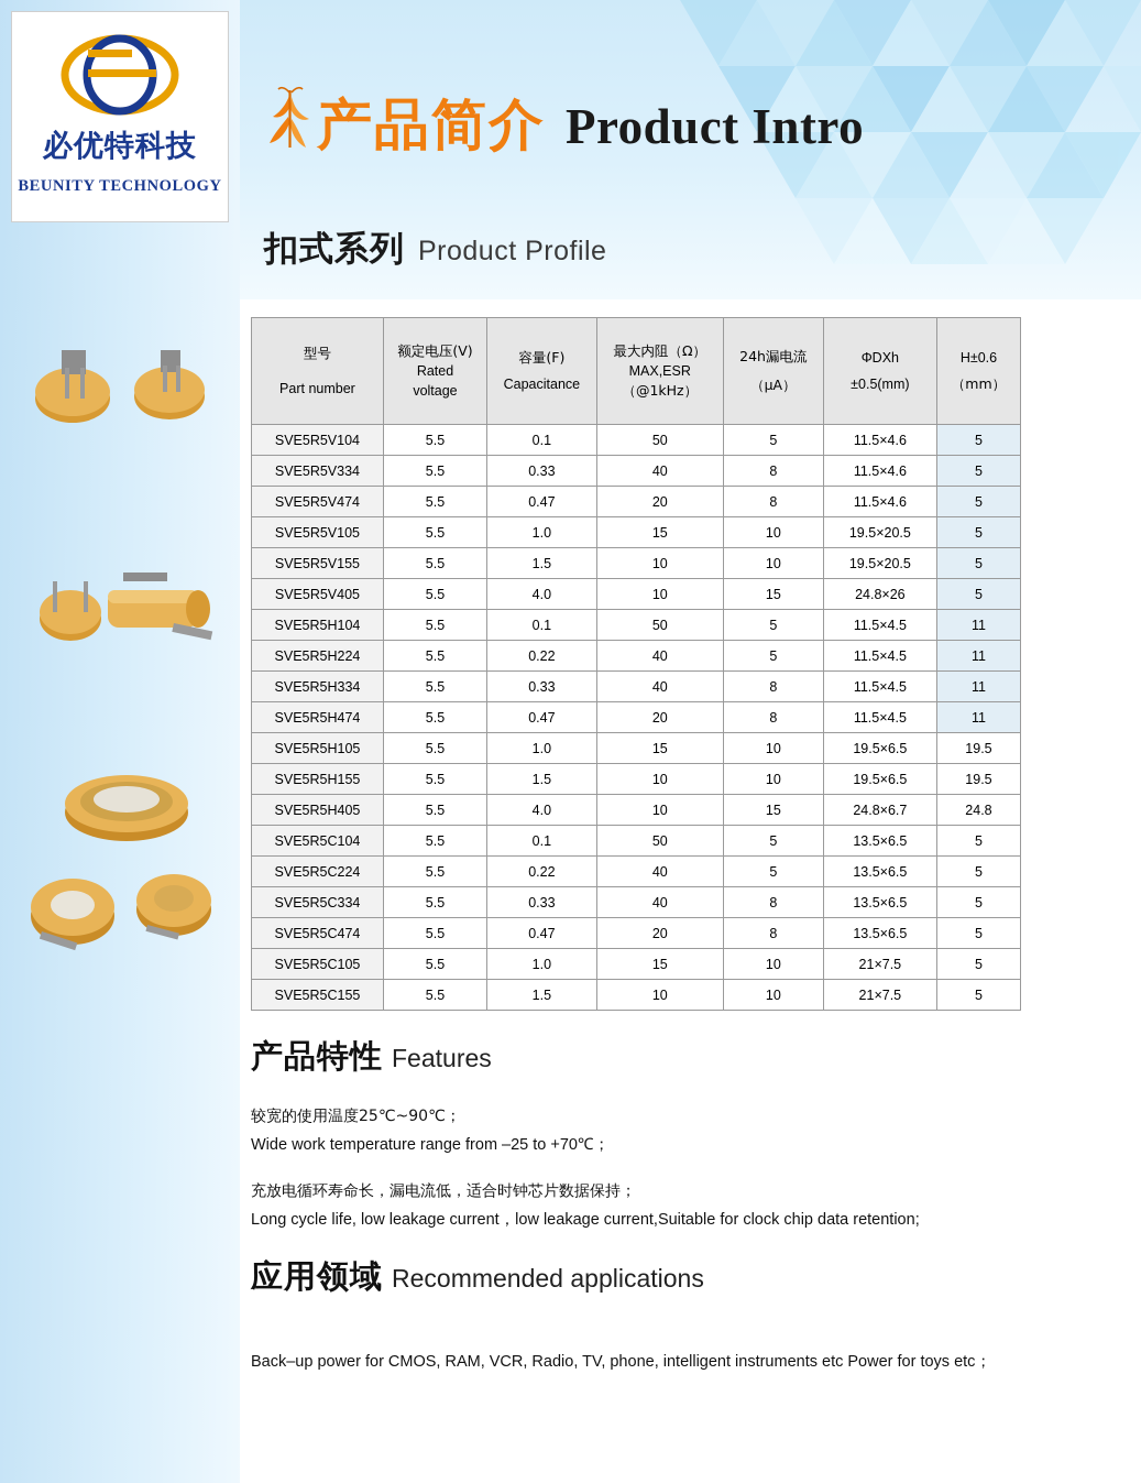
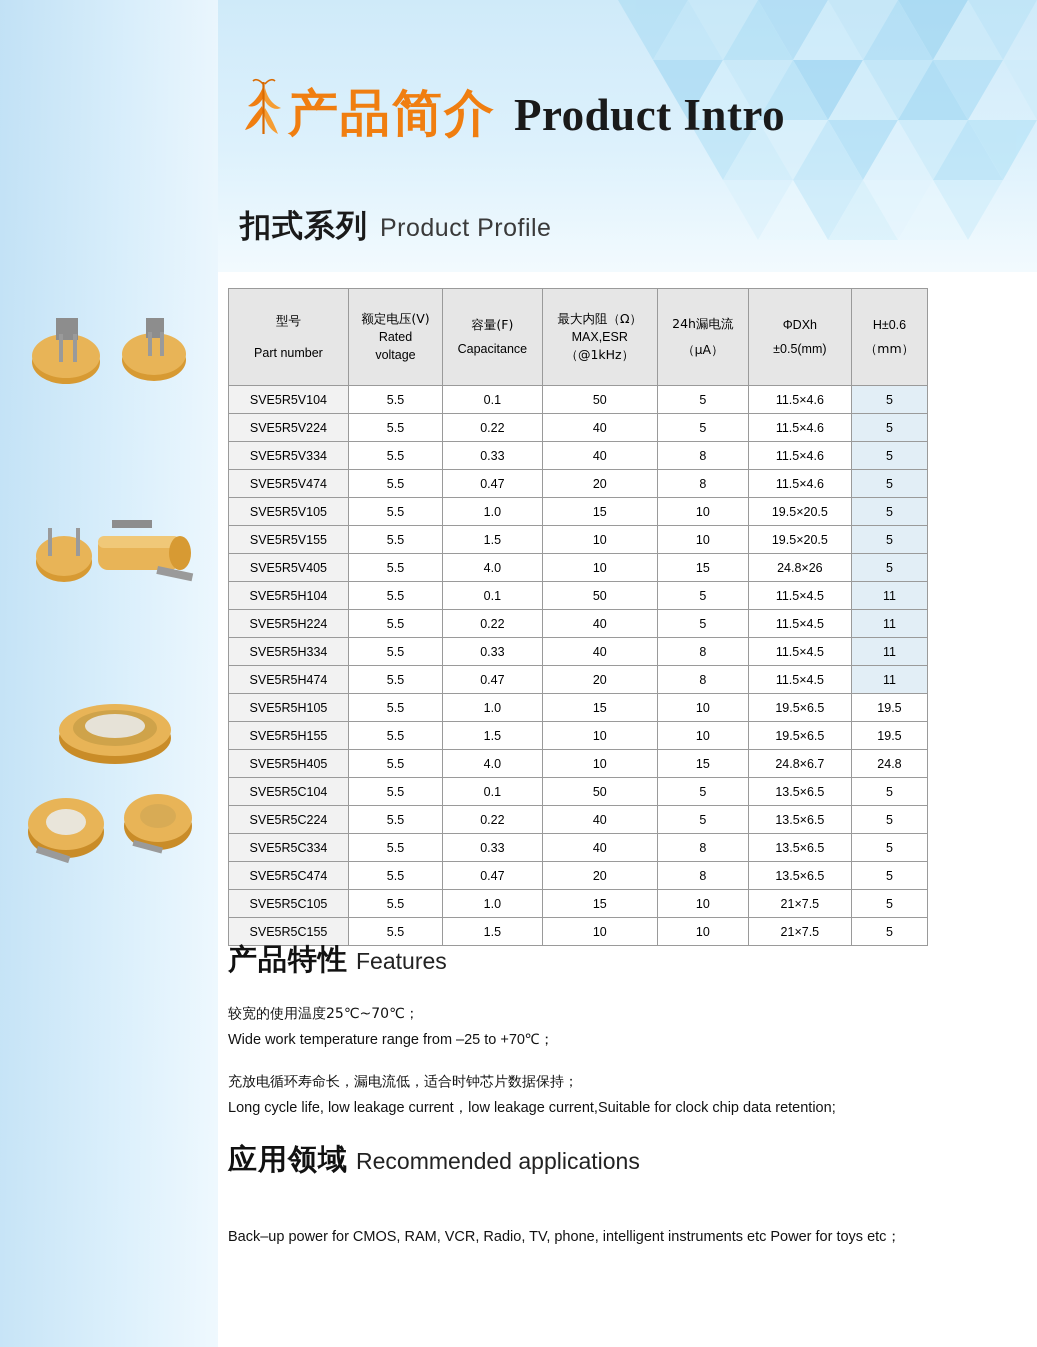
- 必优特科技
- BEUNITY TECHNOLOGY
  产品简介
  Product Intro
  扣式系列
  Product Profile
  型号 Part number	额定电压(V) Rated voltage	容量(F) Capacitance	最大内阻（Ω） MAX,ESR （@1kHz）	24h漏电流 （μA）	ΦDXh ±0.5(mm)	H±0.6 （mm）
  SVE5R5V104	5.5	0.1	50	5	11.5×4.6	5
+ SVE5R5V224	5.5	0.22	40	5	11.5×4.6	5
  SVE5R5V334	5.5	0.33	40	8	11.5×4.6	5
  SVE5R5V474	5.5	0.47	20	8	11.5×4.6	5
  SVE5R5V105	5.5	1.0	15	10	19.5×20.5	5
  SVE5R5V155	5.5	1.5	10	10	19.5×20.5	5
  SVE5R5V405	5.5	4.0	10	15	24.8×26	5
  SVE5R5H104	5.5	0.1	50	5	11.5×4.5	11
  SVE5R5H224	5.5	0.22	40	5	11.5×4.5	11
  SVE5R5H334	5.5	0.33	40	8	11.5×4.5	11
  SVE5R5H474	5.5	0.47	20	8	11.5×4.5	11
  SVE5R5H105	5.5	1.0	15	10	19.5×6.5	19.5
  SVE5R5H155	5.5	1.5	10	10	19.5×6.5	19.5
  SVE5R5H405	5.5	4.0	10	15	24.8×6.7	24.8
  SVE5R5C104	5.5	0.1	50	5	13.5×6.5	5
  SVE5R5C224	5.5	0.22	40	5	13.5×6.5	5
  SVE5R5C334	5.5	0.33	40	8	13.5×6.5	5
  SVE5R5C474	5.5	0.47	20	8	13.5×6.5	5
  SVE5R5C105	5.5	1.0	15	10	21×7.5	5
  SVE5R5C155	5.5	1.5	10	10	21×7.5	5
  产品特性
  Features
- 较宽的使用温度25℃~90℃；
+ 较宽的使用温度25℃~70℃；
  Wide work temperature range from –25 to +70℃；
  充放电循环寿命长，漏电流低，适合时钟芯片数据保持；
  Long cycle life, low leakage current，low leakage current,Suitable for clock chip data retention;
  应用领域
  Recommended applications
  Back–up power for CMOS, RAM, VCR, Radio, TV, phone, intelligent instruments etc Power for toys etc；
